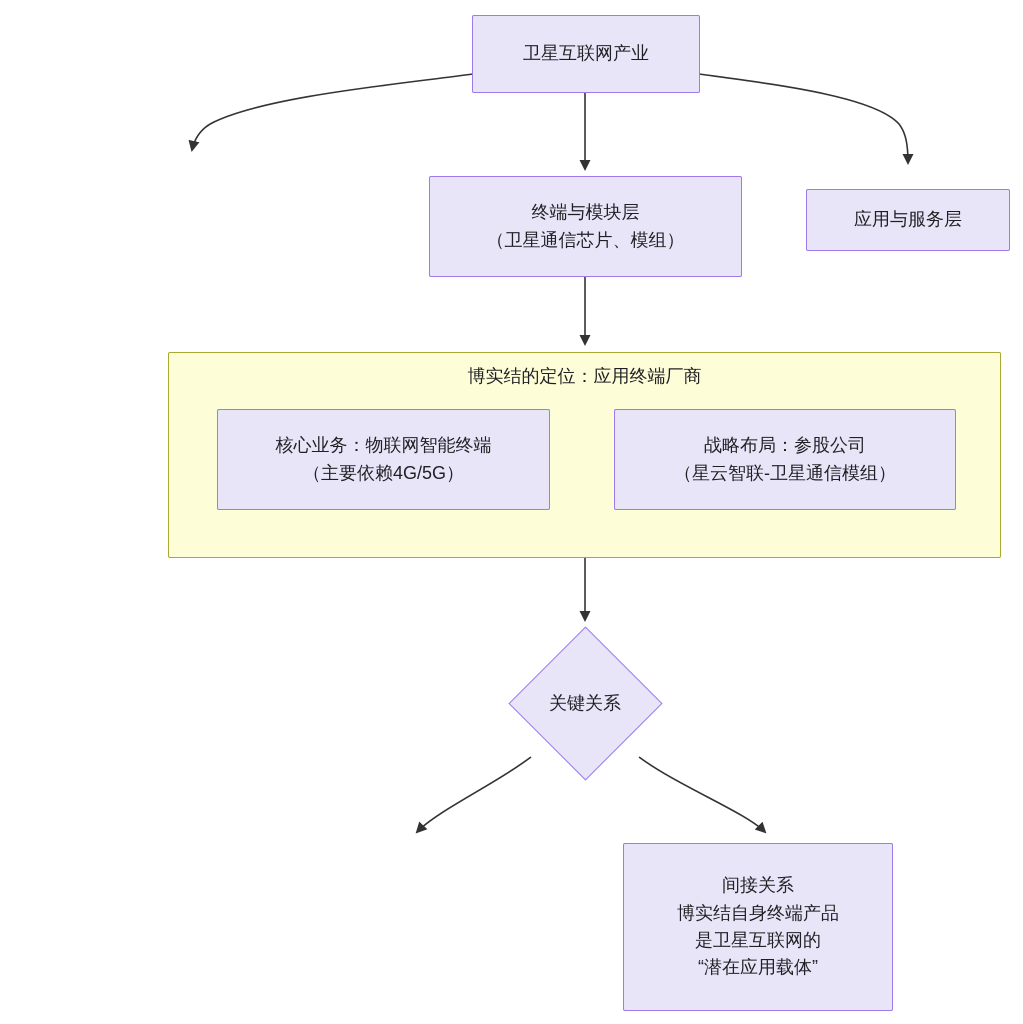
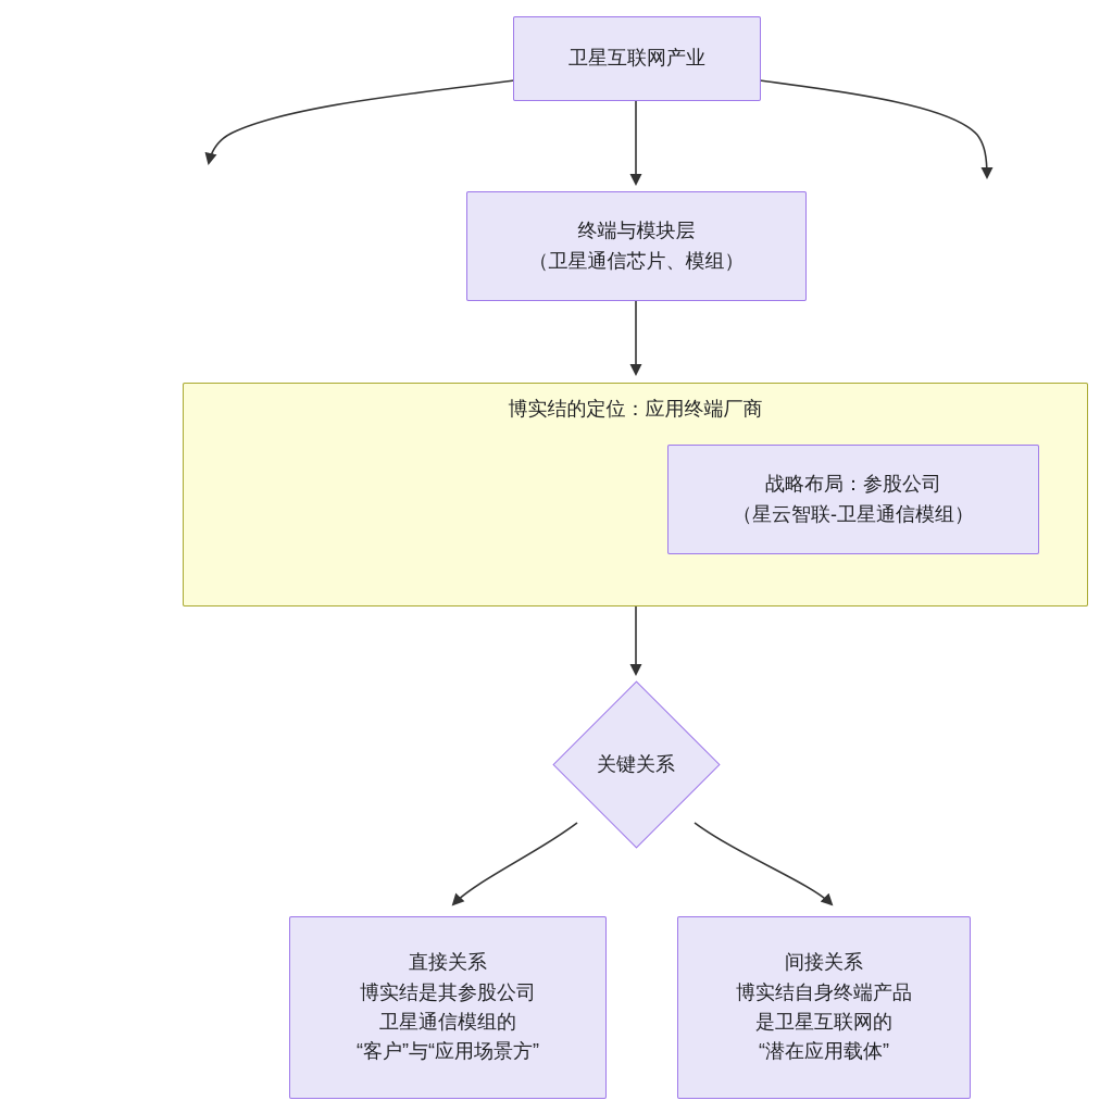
  卫星互联网产业
  终端与模块层
  （卫星通信芯片、模组）
- 应用与服务层
  博实结的定位：应用终端厂商
- 核心业务：物联网智能终端
- （主要依赖4G/5G）
  战略布局：参股公司
  （星云智联-卫星通信模组）
  关键关系
+ 直接关系
+ 博实结是其参股公司
+ 卫星通信模组的
+ “客户”与“应用场景方”
  间接关系
  博实结自身终端产品
  是卫星互联网的
  “潜在应用载体”
